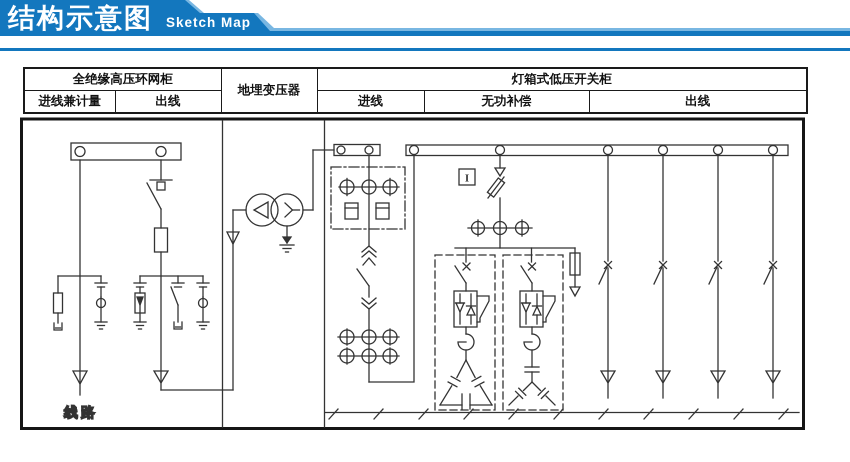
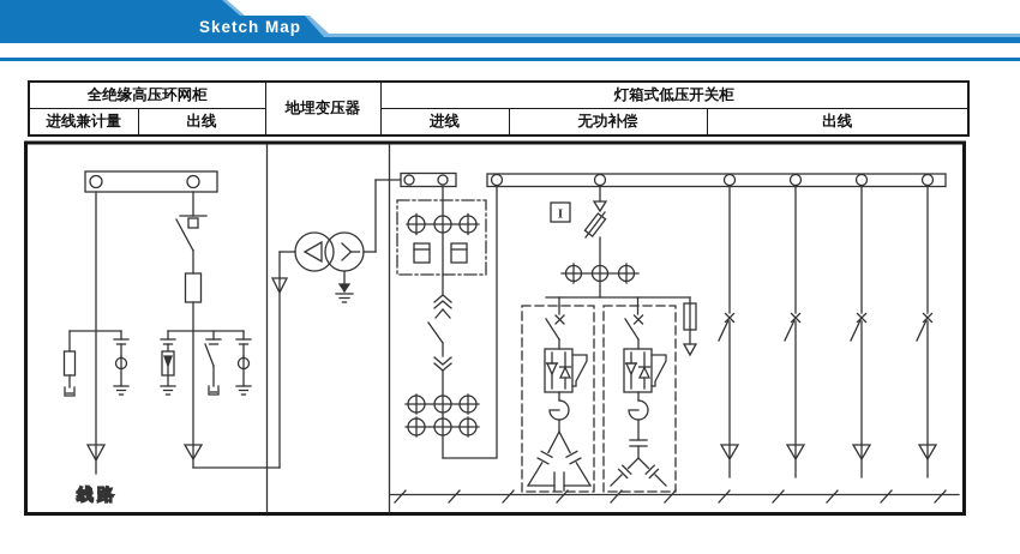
- 结构示意图
  Sketch Map
  全绝缘高压环网柜	地埋变压器	灯箱式低压开关柜
  进线兼计量	出线	进线	无功补偿	出线
  线路
  I
